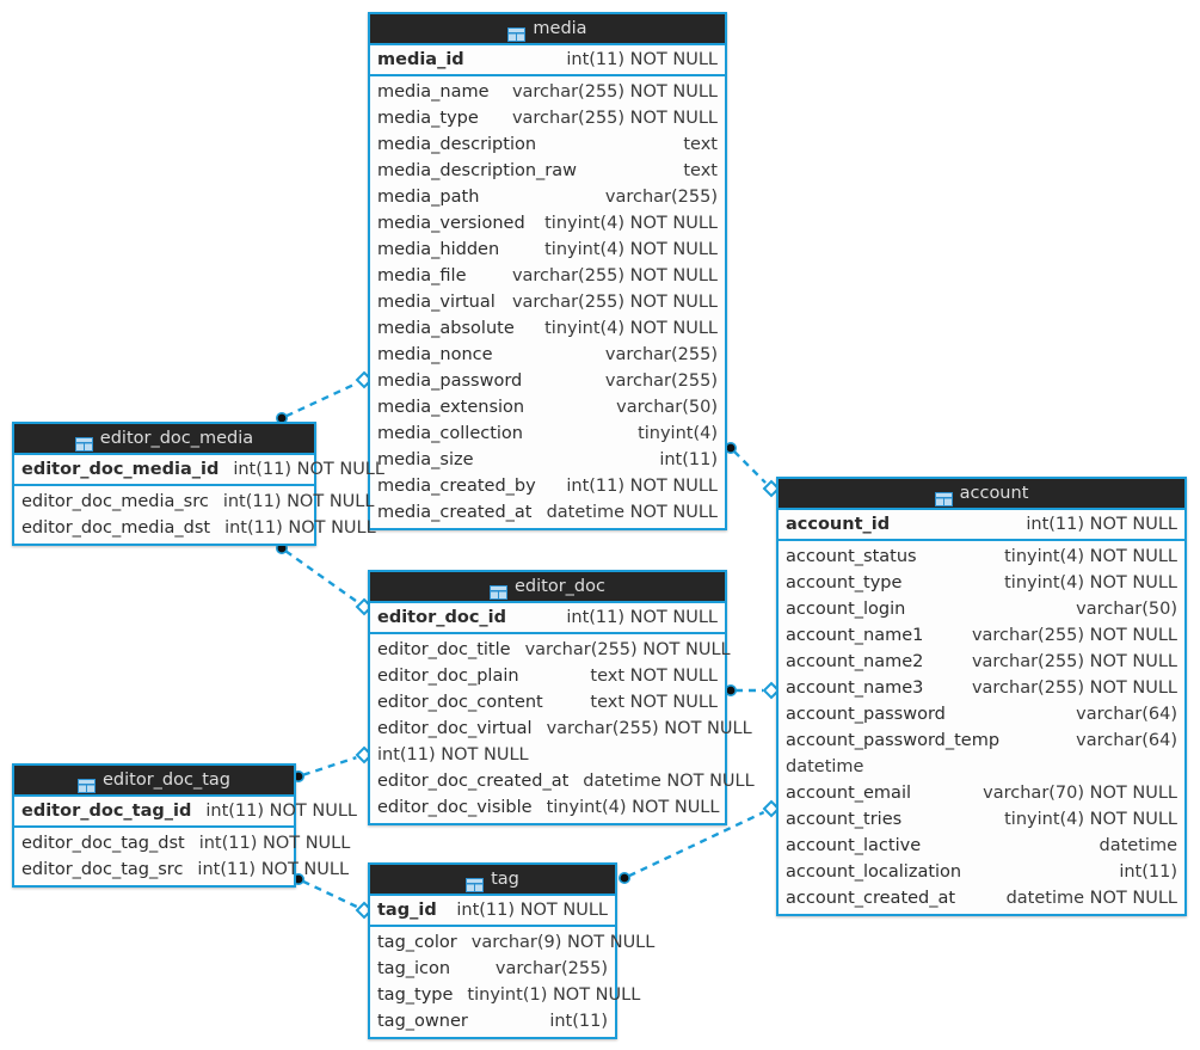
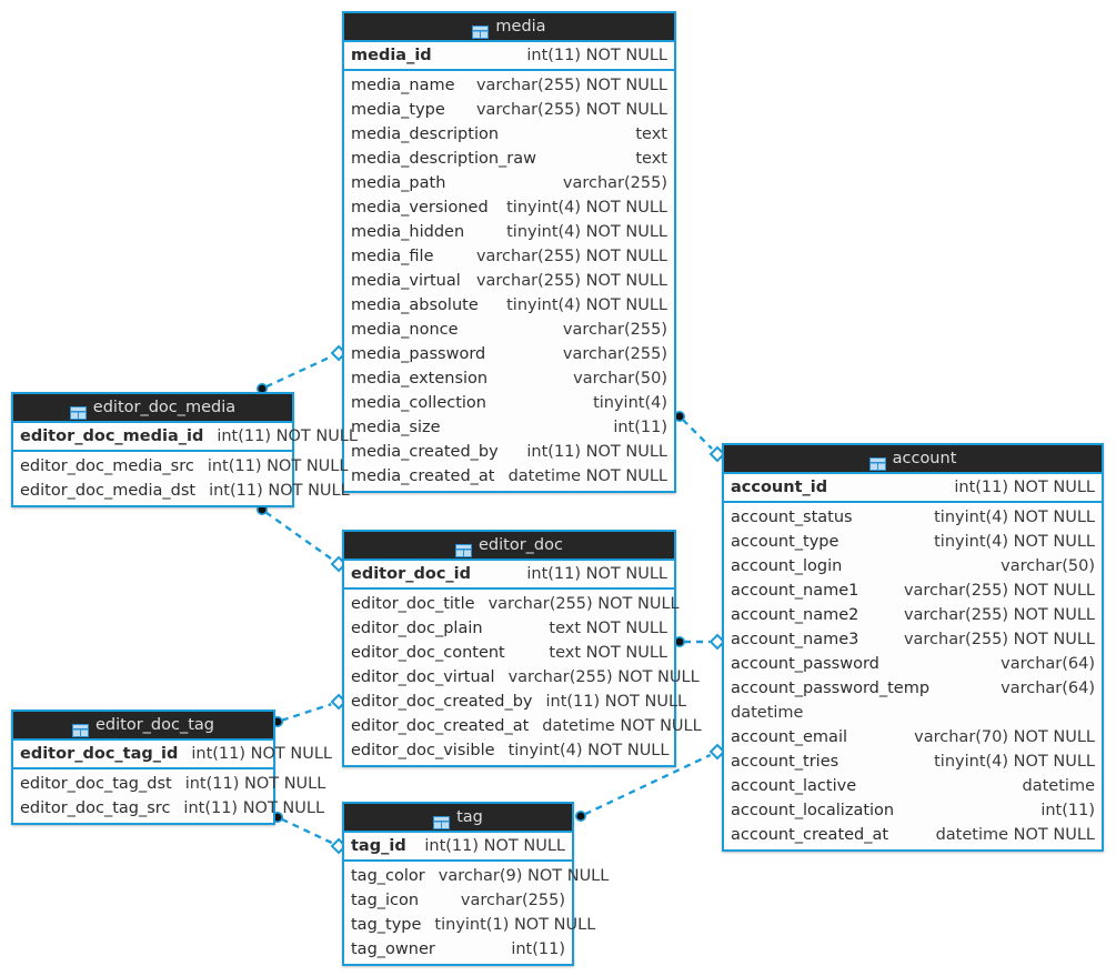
  media
  media_id
  int(11) NOT NULL
  media_name
  varchar(255) NOT NULL
  media_type
  varchar(255) NOT NULL
  media_description
  text
  media_description_raw
  text
  media_path
  varchar(255)
  media_versioned
  tinyint(4) NOT NULL
  media_hidden
  tinyint(4) NOT NULL
  media_file
  varchar(255) NOT NULL
  media_virtual
  varchar(255) NOT NULL
  media_absolute
  tinyint(4) NOT NULL
  media_nonce
  varchar(255)
  media_password
  varchar(255)
  media_extension
  varchar(50)
  media_collection
  tinyint(4)
  media_size
  int(11)
  media_created_by
  int(11) NOT NULL
  media_created_at
  datetime NOT NULL
  account
  account_id
  int(11) NOT NULL
  account_status
  tinyint(4) NOT NULL
  account_type
  tinyint(4) NOT NULL
  account_login
  varchar(50)
  account_name1
  varchar(255) NOT NULL
  account_name2
  varchar(255) NOT NULL
  account_name3
  varchar(255) NOT NULL
  account_password
  varchar(64)
  account_password_temp
  varchar(64)
  datetime
  account_email
  varchar(70) NOT NULL
  account_tries
  tinyint(4) NOT NULL
  account_lactive
  datetime
  account_localization
  int(11)
  account_created_at
  datetime NOT NULL
  editor_doc_media
  editor_doc_media_id
  int(11) NOT NULL
  editor_doc_media_src
  int(11) NOT NULL
  editor_doc_media_dst
  int(11) NOT NULL
  editor_doc
  editor_doc_id
  int(11) NOT NULL
  editor_doc_title
  varchar(255) NOT NULL
  editor_doc_plain
  text NOT NULL
  editor_doc_content
  text NOT NULL
  editor_doc_virtual
  varchar(255) NOT NULL
+ editor_doc_created_by
  int(11) NOT NULL
  editor_doc_created_at
  datetime NOT NULL
  editor_doc_visible
  tinyint(4) NOT NULL
  editor_doc_tag
  editor_doc_tag_id
  int(11) NOT NULL
  editor_doc_tag_dst
  int(11) NOT NULL
  editor_doc_tag_src
  int(11) NOT NULL
  tag
  tag_id
  int(11) NOT NULL
  tag_color
  varchar(9) NOT NULL
  tag_icon
  varchar(255)
  tag_type
  tinyint(1) NOT NULL
  tag_owner
  int(11)
